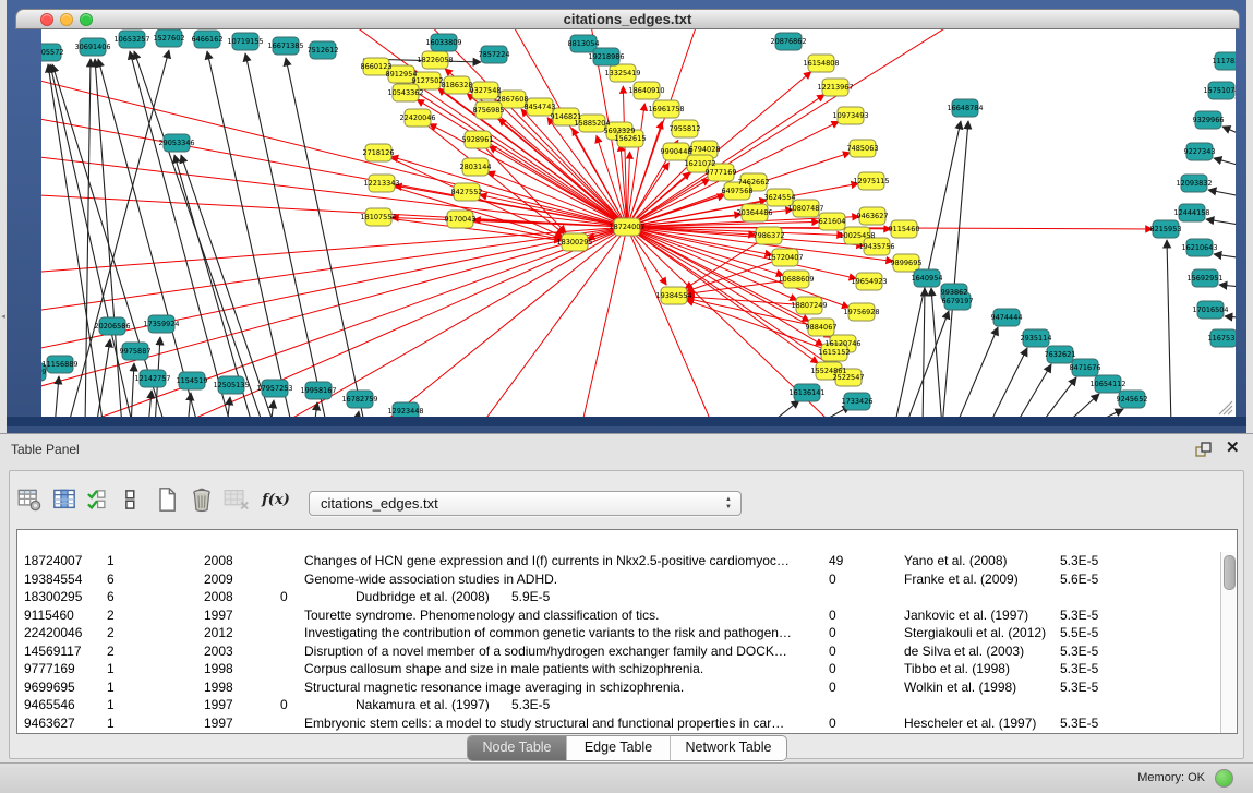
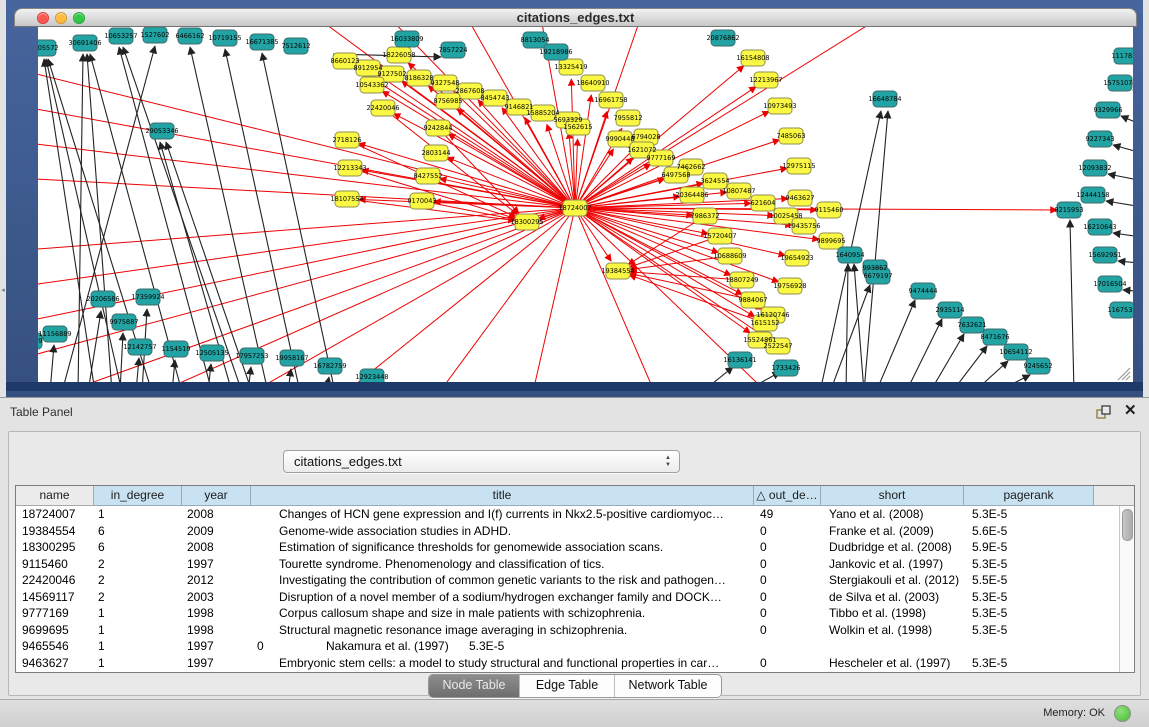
  citations_edges.txt
  18724007
  8660123
  8912954
  18226058
  9127502
  10543362
  8186328
  9327548
  2867608
  8756985
  8454743
  9146821
  15885204
  5693329
  22420046
  2718126
- 5928961
+ 9242844
  2803144
  12213343
  8427552
  18107554
  9170043
  13325419
  18640910
  16961758
  7955812
  1562615
  9990448
  6794028
  1621072
  9777169
  7462662
  6497568
  3624554
  20364486
  10807487
  621604
  9463627
  9115460
  7485063
  12975115
  16154808
  12213967
  10973493
  18300295
  19384554
  7986372
  15720407
  10688609
  18807249
  9884067
  16120746
  1615152
  15524861
  2522547
  10025458
  19435756
  19654923
  19756928
  9899695
  05572
  30691406
  10653257
  1527602
  6466162
  10719155
  16671385
  7512612
  16033809
  7857224
  8813054
  19218986
  20876862
  16648784
  29053346
  11156889
  20206586
  17359924
  9975887
  12142757
  1154519
  12505135
  17957253
  19958167
  16782759
  12923448
  16136141
  1733426
  1640954
  993862
  6679197
  9474444
  2935114
  7632621
  8471676
  10654112
  9245652
  1575107
  9329966
  9227343
  12093832
  12444158
  8215953
  16210643
  15692951
  17016504
  116753
  11178
  Table Panel
  ✕
- f(x)
  citations_edges.txt
+ name
+ in_degree
+ year
+ title
+ △ out_de…
+ short
+ pagerank
  18724007
  1
  2008
  Changes of HCN gene expression and I(f) currents in Nkx2.5-positive cardiomyoc…
  49
  Yano et al. (2008)
  5.3E-5
  19384554
  6
  2009
  Genome-wide association studies in ADHD.
  0
  Franke et al. (2009)
  5.6E-5
  18300295
  6
  2008
+ Estimation of significance thresholds for genomewide association scans.
  0
  Dudbridge et al. (2008)
  5.9E-5
  9115460
  2
  1997
  Tourette syndrome. Phenomenology and classification of tics.
  0
  Jankovic et al. (1997)
  5.3E-5
  22420046
  2
  2012
  Investigating the contribution of common genetic variants to the risk and pathogen…
  0
  Stergiakouli et al. (2012)
  5.5E-5
  14569117
  2
  2003
  Disruption of a novel member of a sodium/hydrogen exchanger family and DOCK…
  0
  de Silva et al. (2003)
  5.3E-5
  9777169
  1
  1998
  Corpus callosum shape and size in male patients with schizophrenia.
  0
  Tibbo et al. (1998)
  5.3E-5
  9699695
  1
  1998
  Structural magnetic resonance image averaging in schizophrenia.
  0
  Wolkin et al. (1998)
  5.3E-5
  9465546
  1
  1997
  0
  Nakamura et al. (1997)
  5.3E-5
  9463627
  1
  1997
  Embryonic stem cells: a model to study structural and functional properties in car…
  0
  Hescheler et al. (1997)
  5.3E-5
  Node Table
  Edge Table
  Network Table
  Memory: OK
